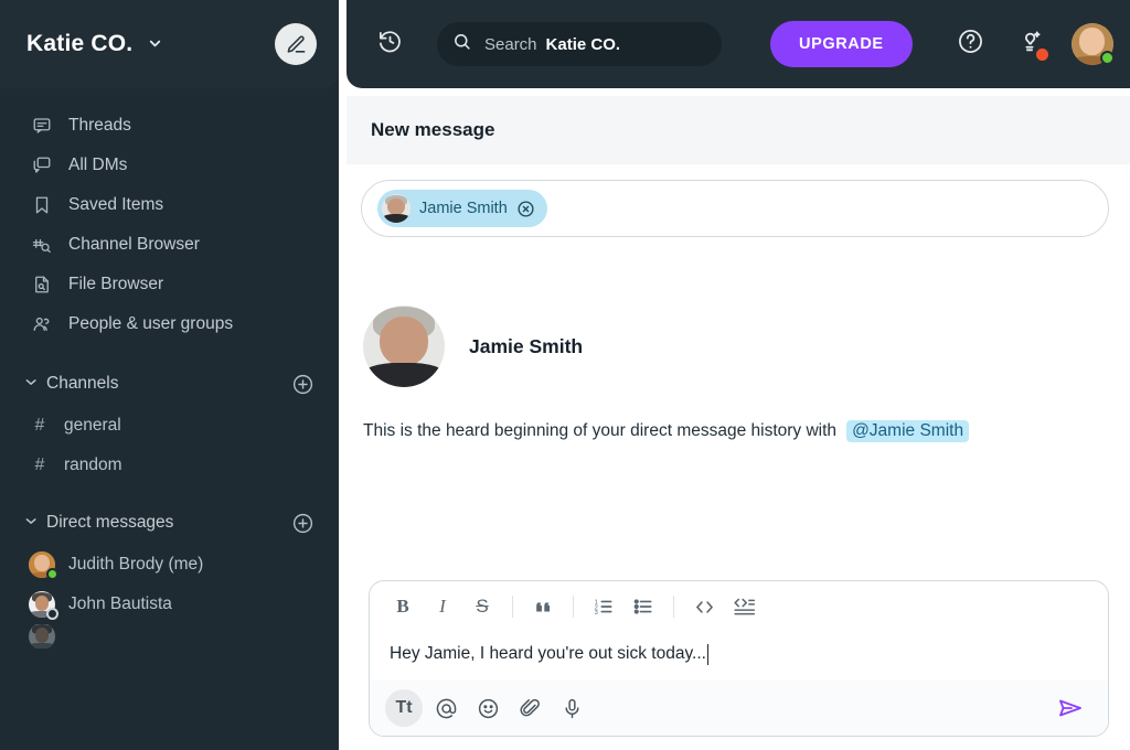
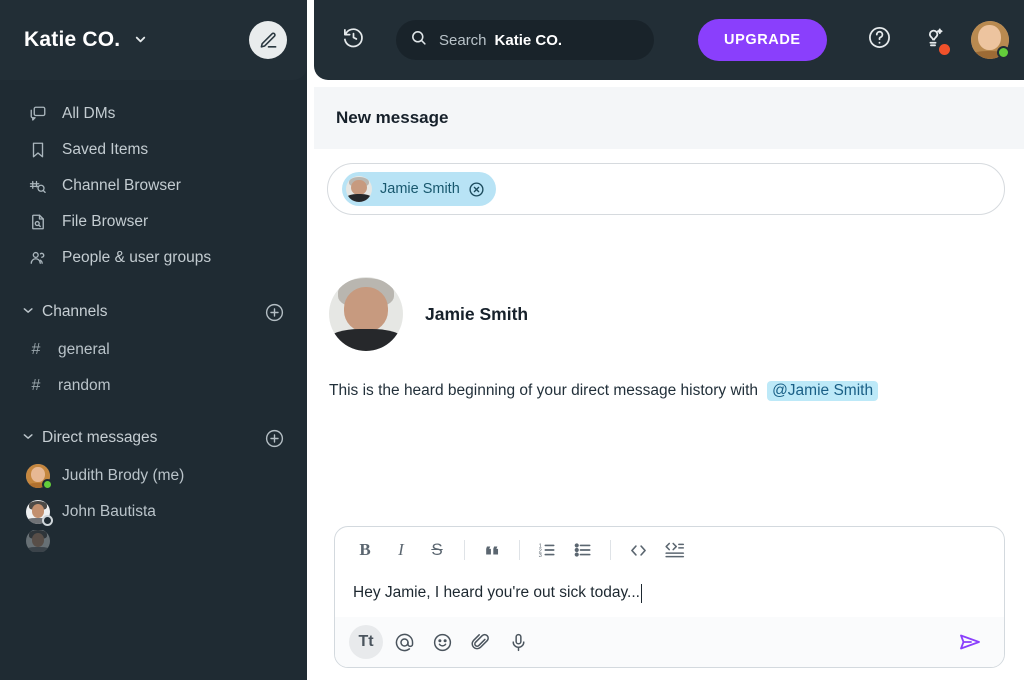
  Katie CO.
- Threads
  All DMs
  Saved Items
  Channel Browser
  File Browser
  People & user groups
  Channels
  #
  general
  #
  random
  Direct messages
  Judith Brody (me)
  John Bautista
  Search
  Katie CO.
  UPGRADE
  New message
  Jamie Smith
  Jamie Smith
  This is the heard beginning of your direct message history with
  @Jamie Smith
  B
  I
  S
  Hey Jamie, I heard you're out sick today...
  Tt
